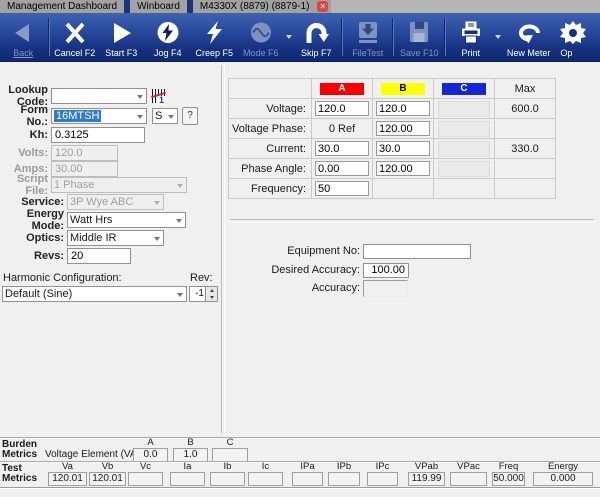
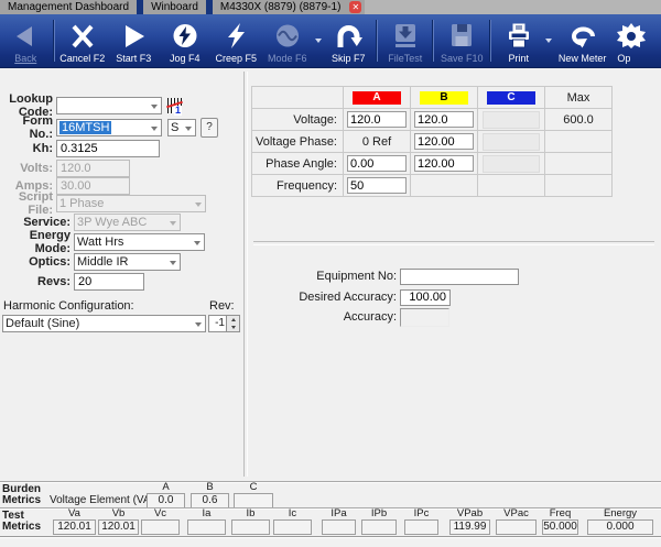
  Management Dashboard
  Winboard
  M4330X (8879) (8879-1)
  ✕
  Back
  Cancel F2
  Start F3
  Jog F4
  Creep F5
  Mode F6
  Skip F7
  FileTest
  Save F10
  Print
  New Meter
  Op
  Lookup Code:
  Form No.:
  16MTSH
  S
  ?
  Kh:
  0.3125
  Volts:
  120.0
  Amps:
  30.00
  Script File:
  1 Phase
  Service:
  3P Wye ABC
  Energy Mode:
  Watt Hrs
  Optics:
  Middle IR
  Revs:
  20
  Harmonic Configuration:
  Rev:
  Default (Sine)
  -1
  	A	B	C	Max
  Voltage:	120.0	120.0		600.0
  Voltage Phase:	0 Ref	120.00
- Current:	30.0	30.0		330.0
  Phase Angle:	0.00	120.00
  Frequency:	50
  Equipment No:
  Desired Accuracy:
  100.00
  Accuracy:
  Burden
  Metrics
  Voltage Element (V
  A
  0.0
  B
- 1.0
+ 0.6
  C
  Test
  Metrics
  Va
  120.01
  Vb
  120.01
  Vc
  Ia
  Ib
  Ic
  IPa
  IPb
  IPc
  VPab
  119.99
  VPac
  Freq
  50.000
  Energy
  0.000
